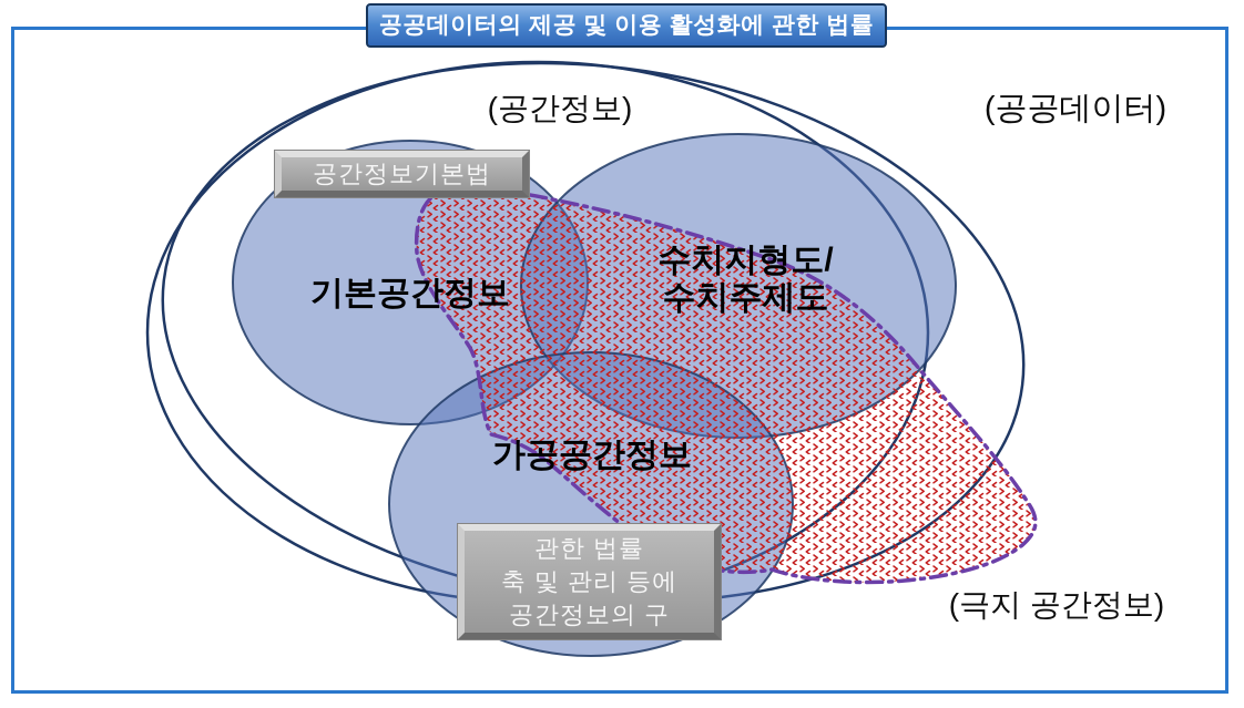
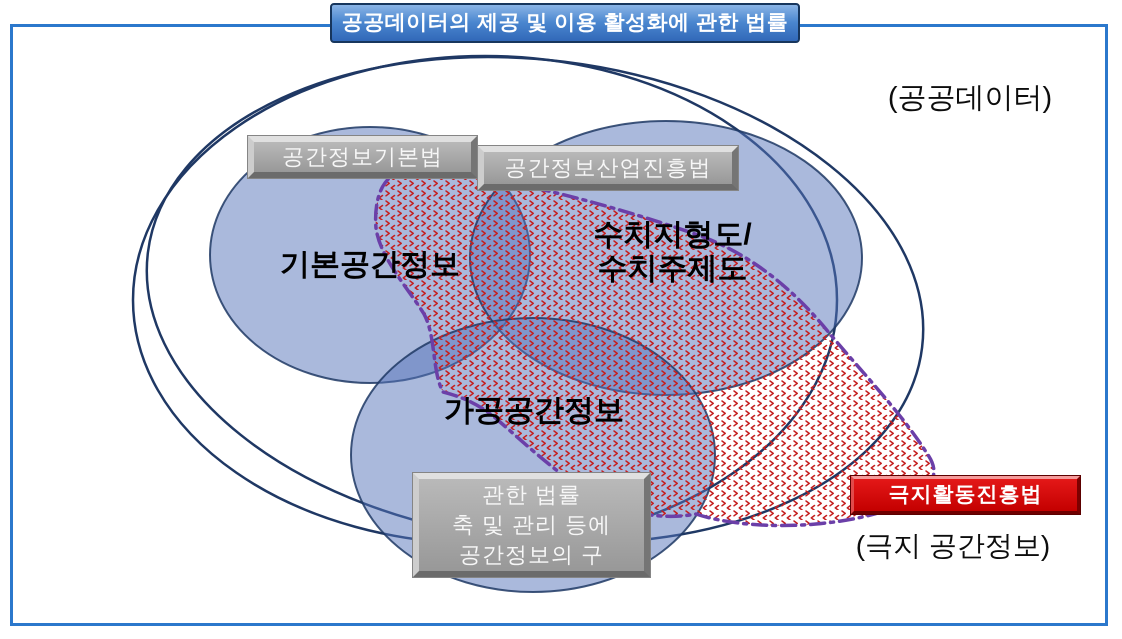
  공공데이터의 제공 및 이용 활성화에 관한 법률
- (공간정보)
  (공공데이터)
  (극지 공간정보)
  기본공간정보
  수치지형도/
  수치주제도
  가공공간정보
  공간정보기본법
+ 공간정보산업진흥법
  관한 법률
  축 및 관리 등에
  공간정보의 구
+ 극지활동진흥법
